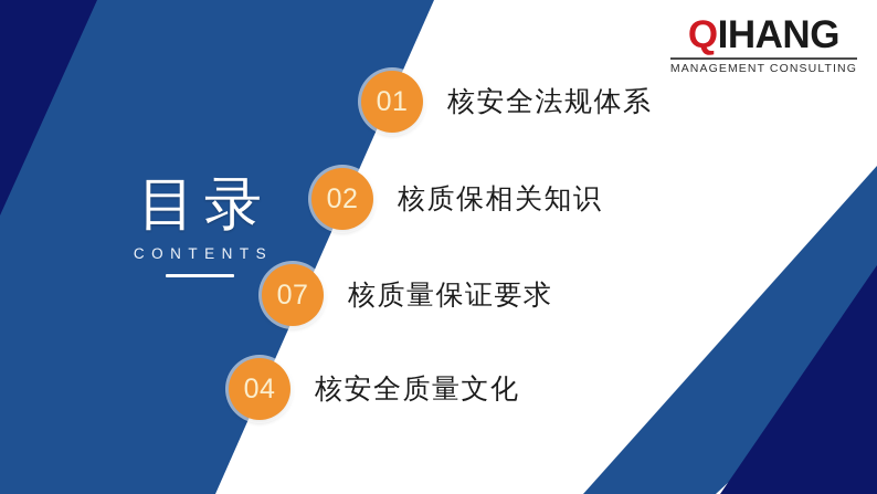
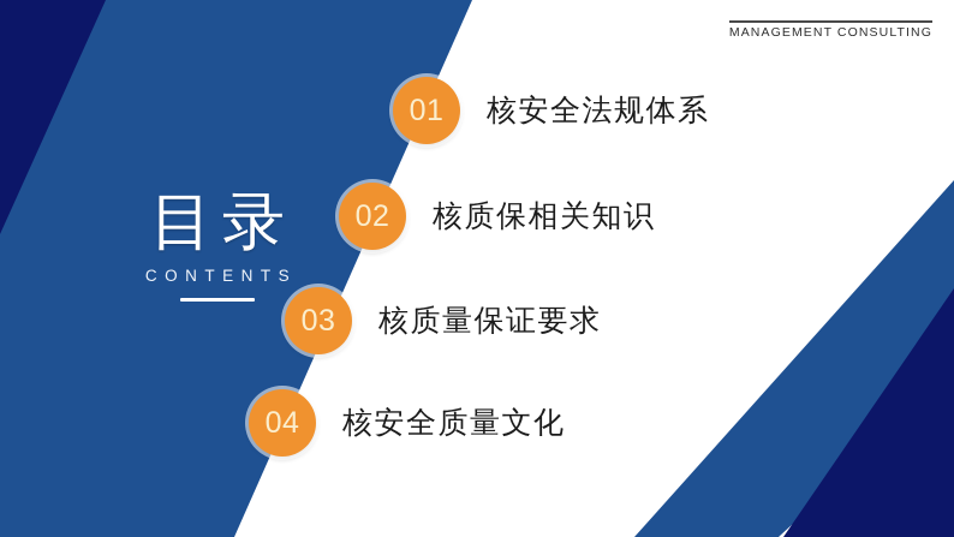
  目录
  CONTENTS
- QIHANG
  MANAGEMENT CONSULTING
  01
  核安全法规体系
  02
  核质保相关知识
- 07
+ 03
  核质量保证要求
  04
  核安全质量文化
